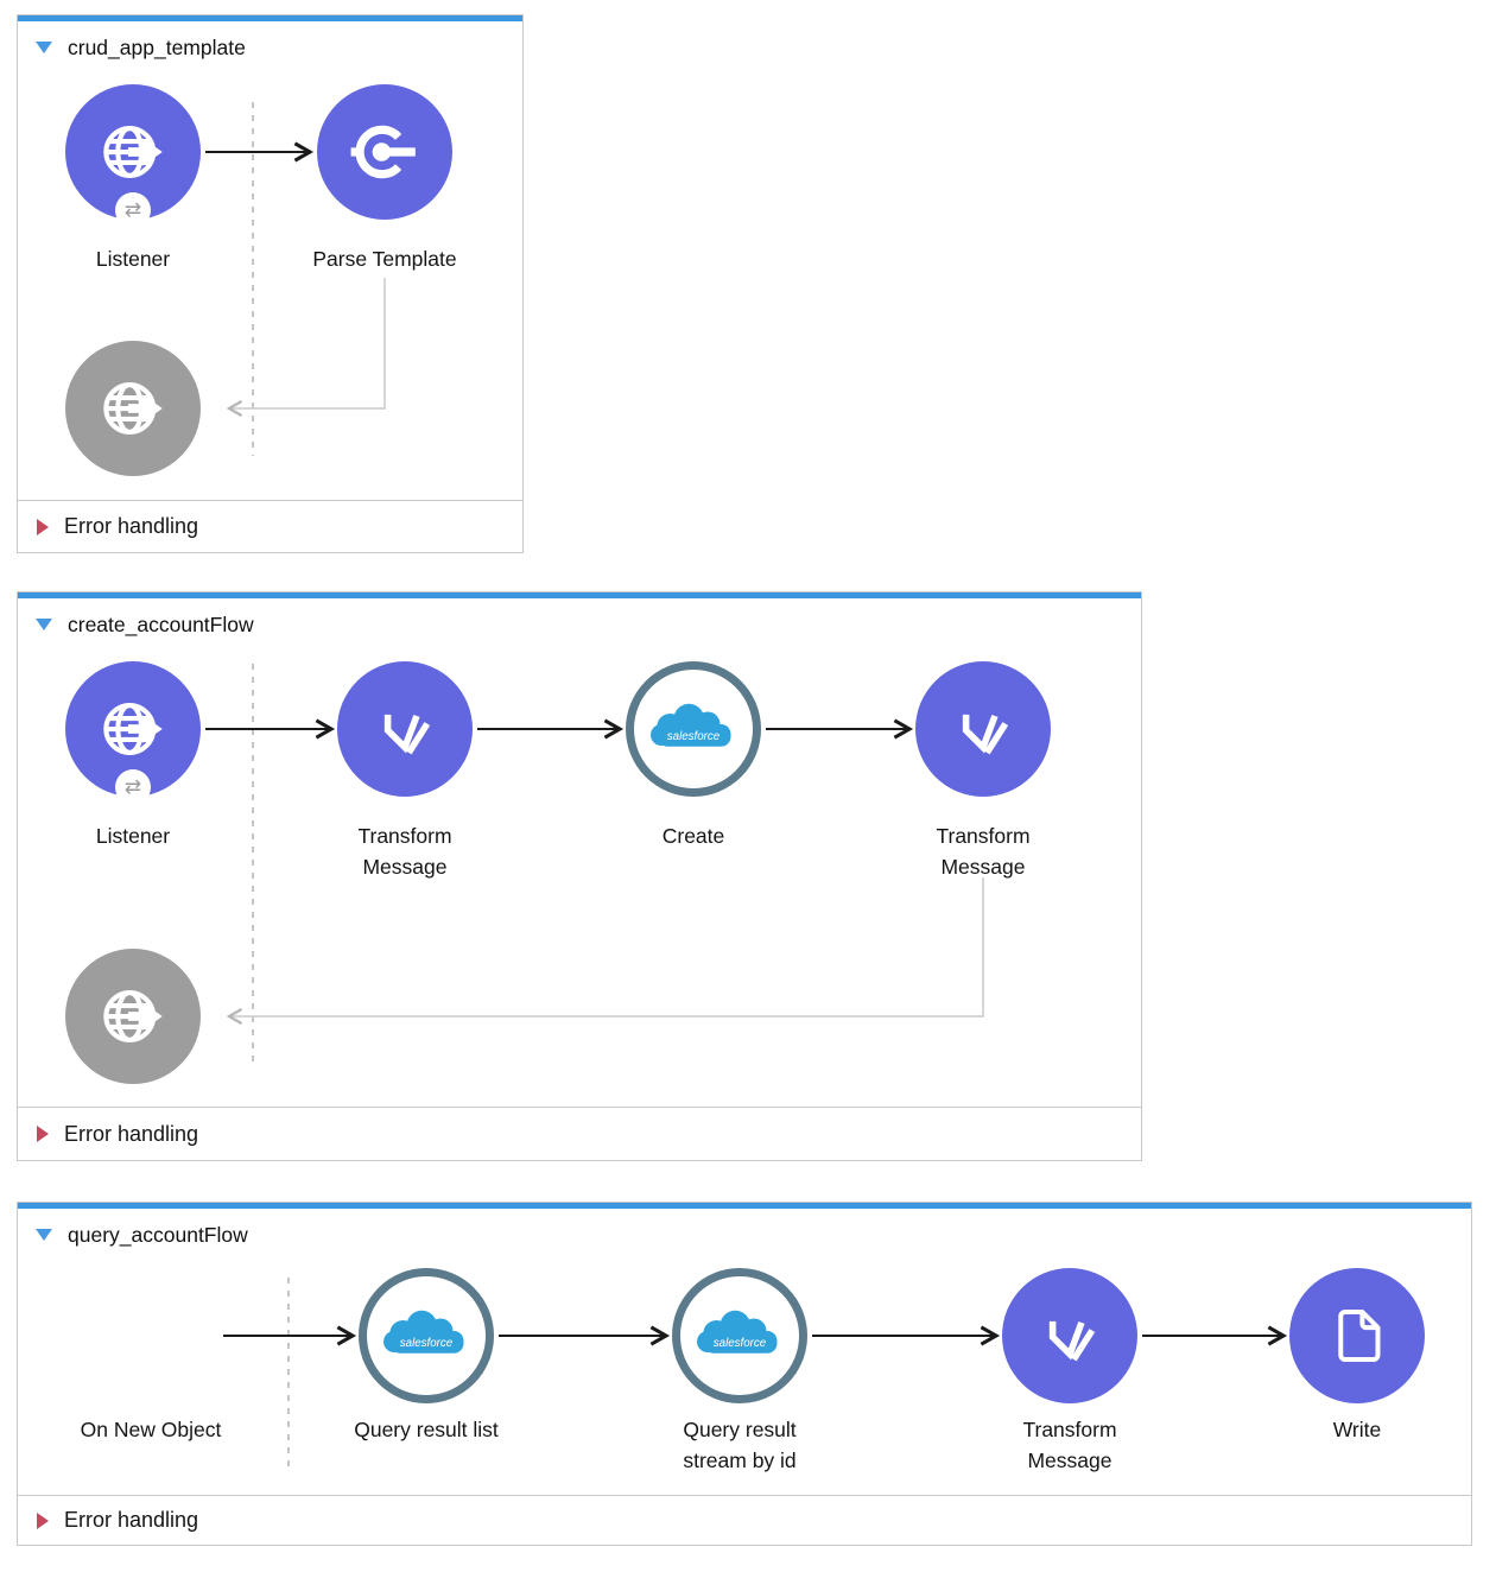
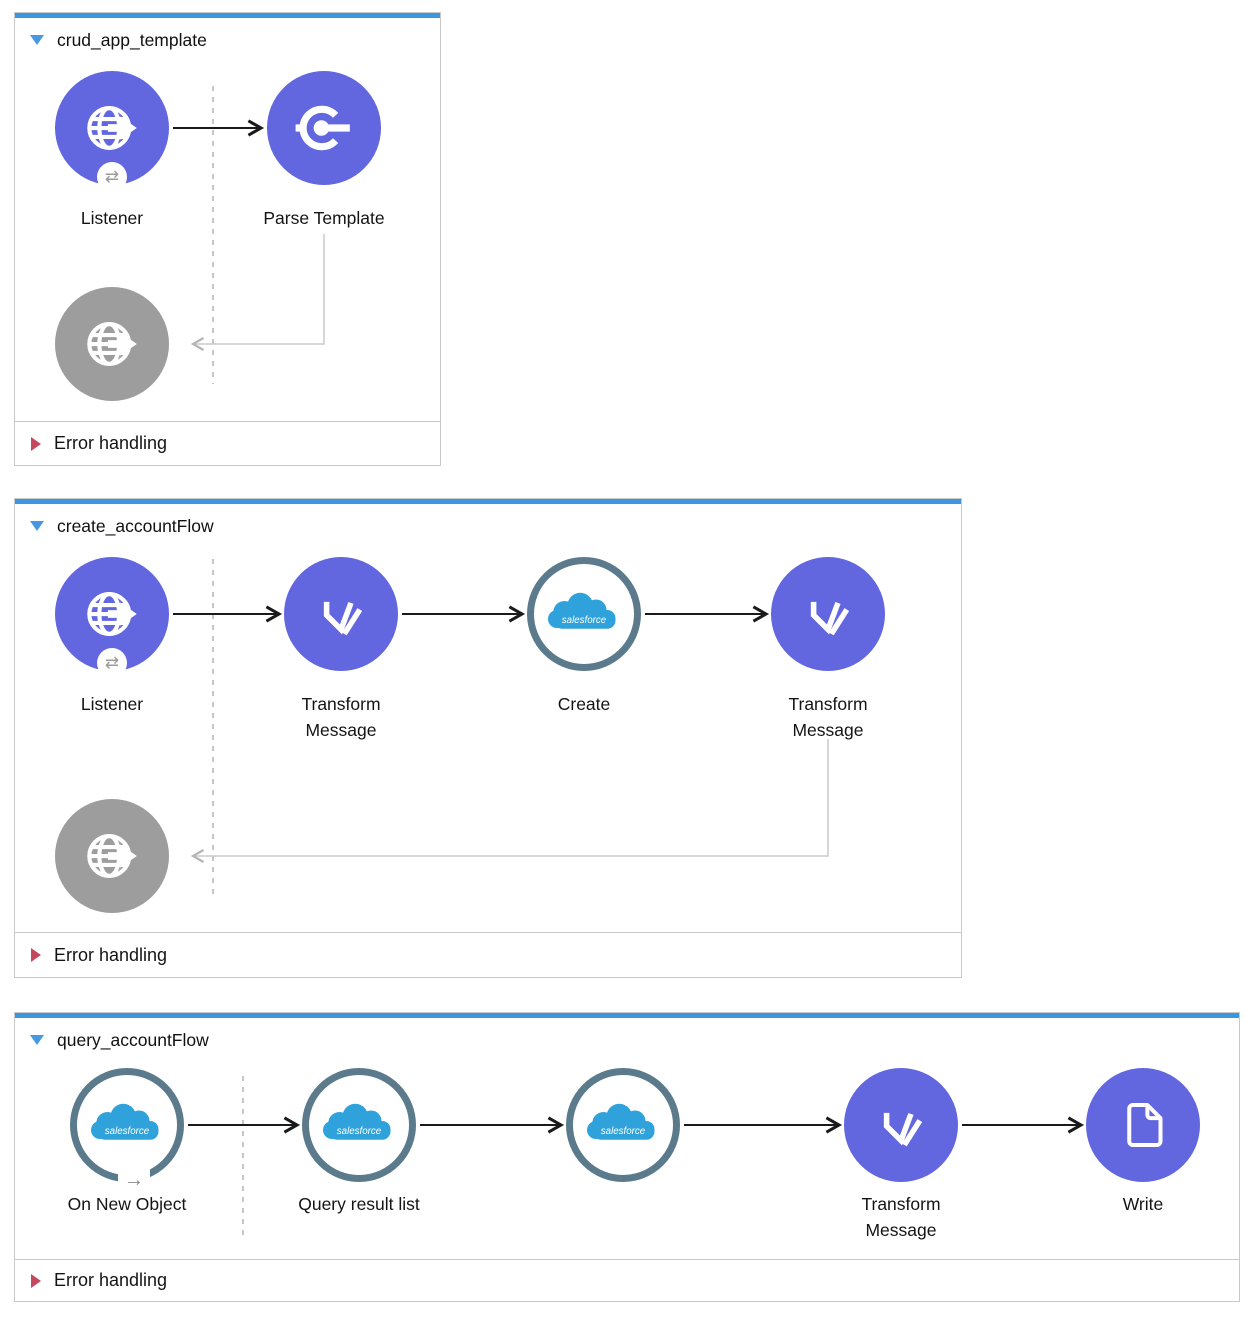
  crud_app_template
  ⇄
  Listener
  Parse Template
  Error handling
  create_accountFlow
  ⇄
  Listener
  Transform Message
  Create
  Transform Message
  Error handling
  query_accountFlow
+ →
  On New Object
  Query result list
- Query result stream by id
  Transform Message
  Write
  Error handling
